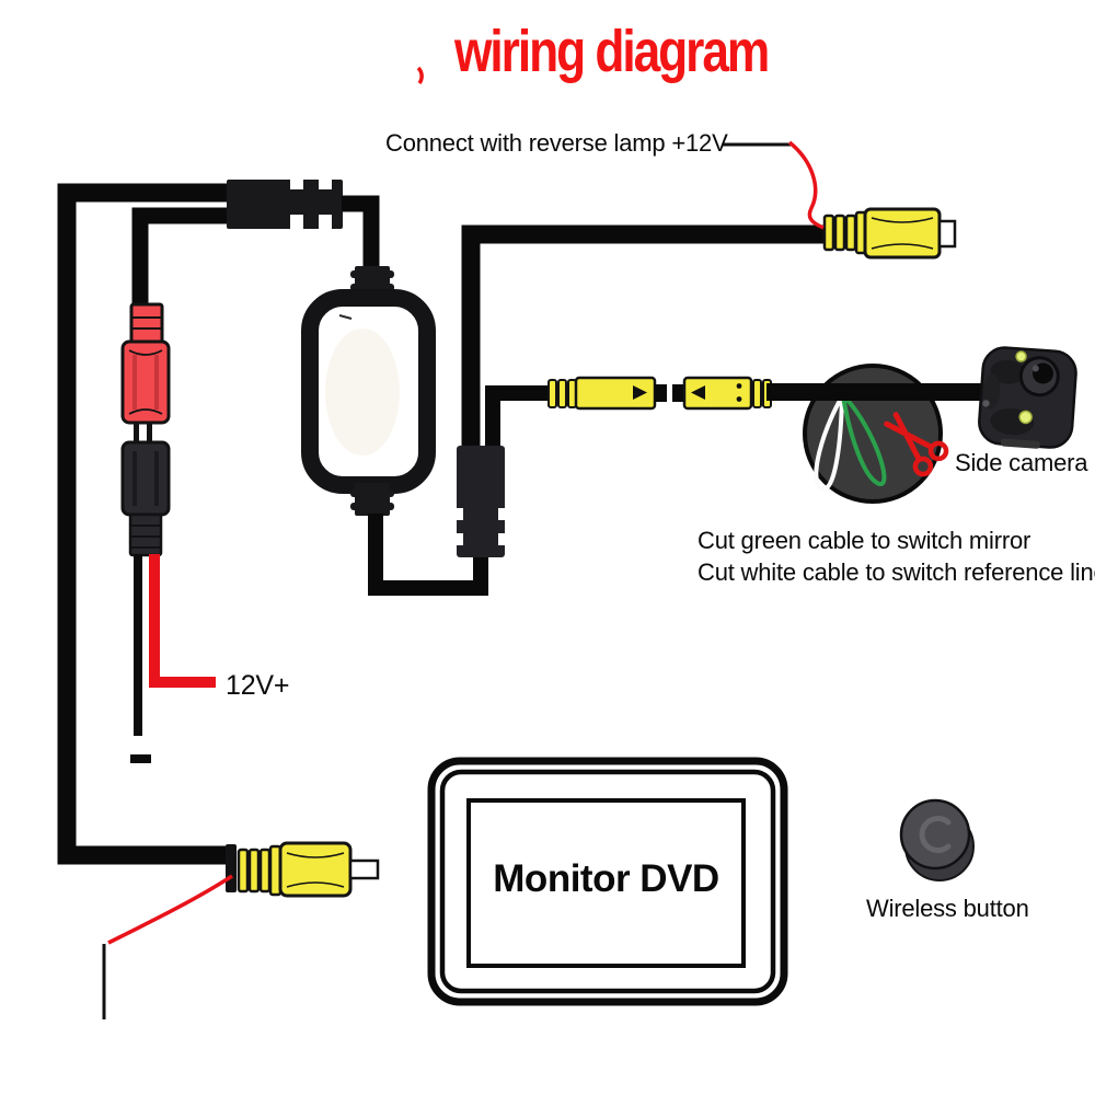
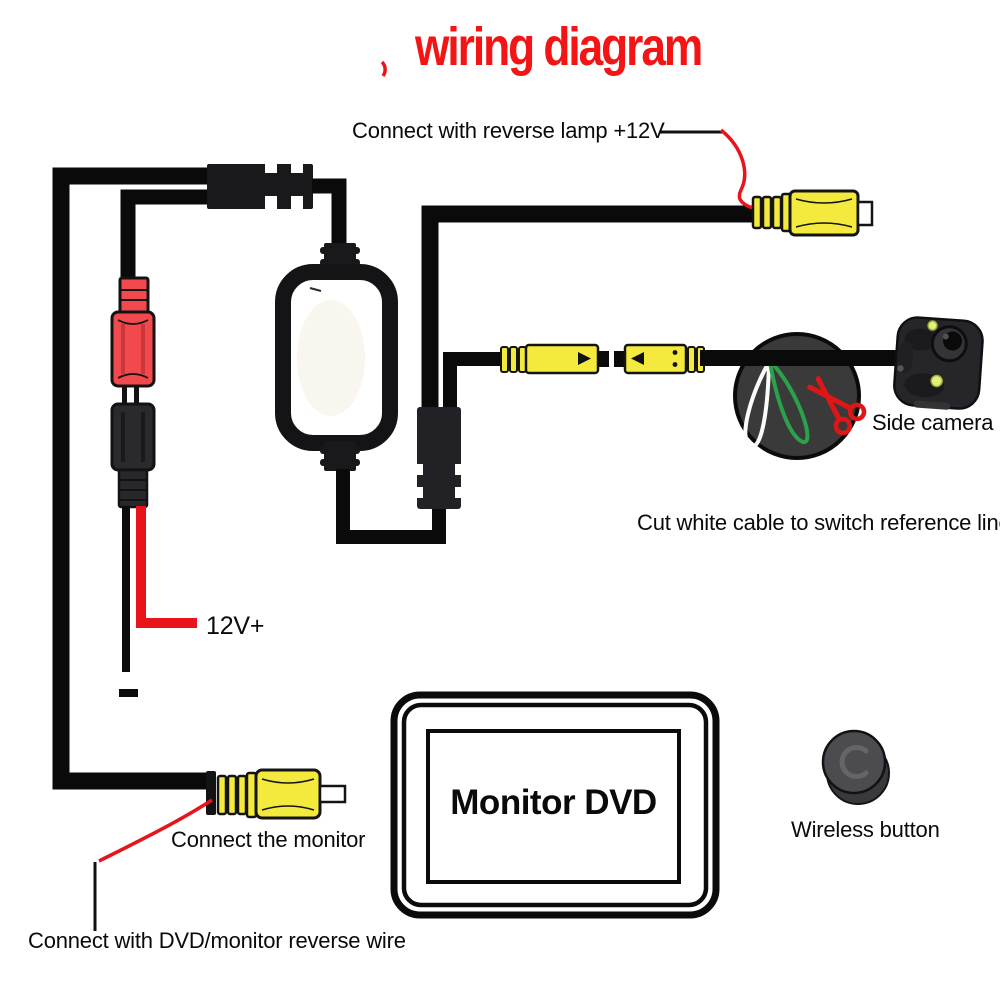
  wiring diagram
  Connect with reverse lamp +12V
  Side camera
- Cut green cable to switch mirror
  Cut white cable to switch reference lin
  12V+
+ Connect the monitor
+ Connect with DVD/monitor reverse wire
  Wireless button
  Monitor DVD
